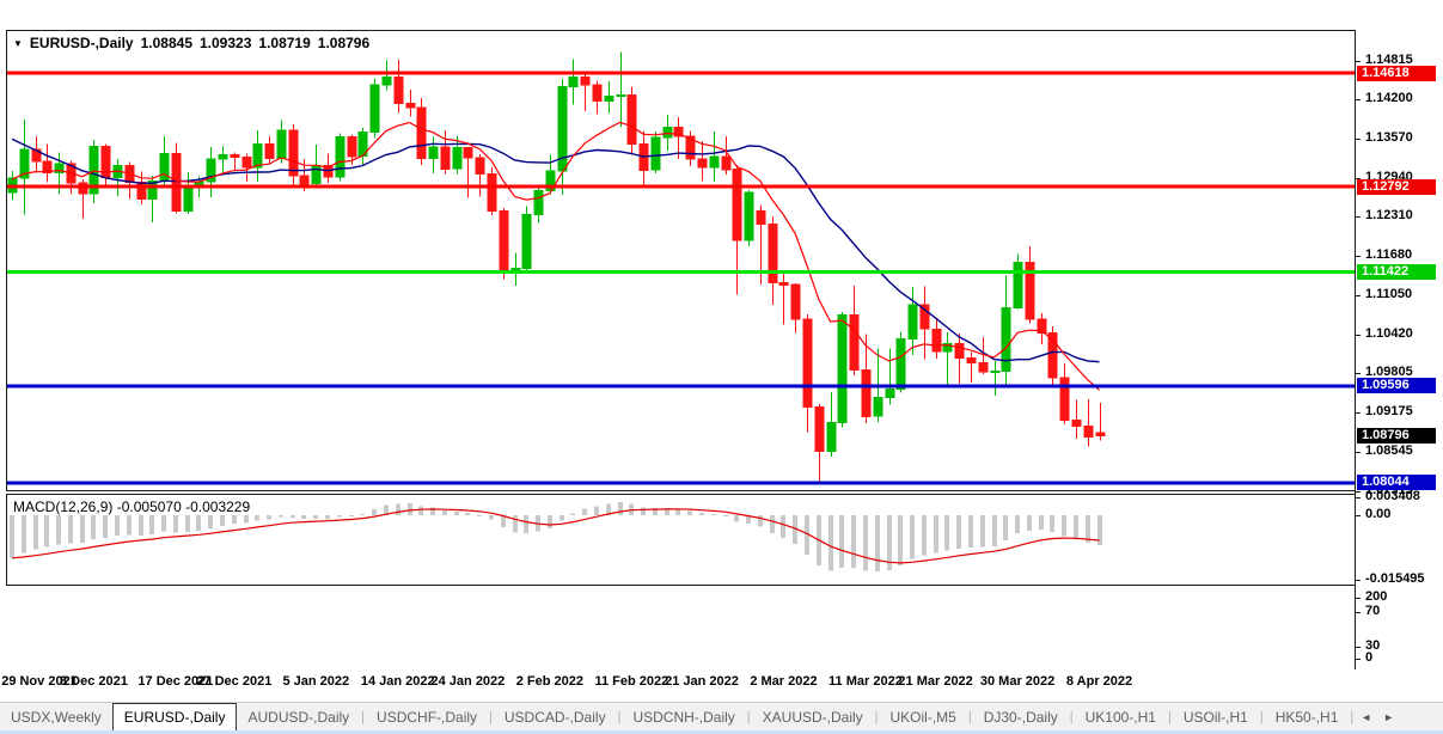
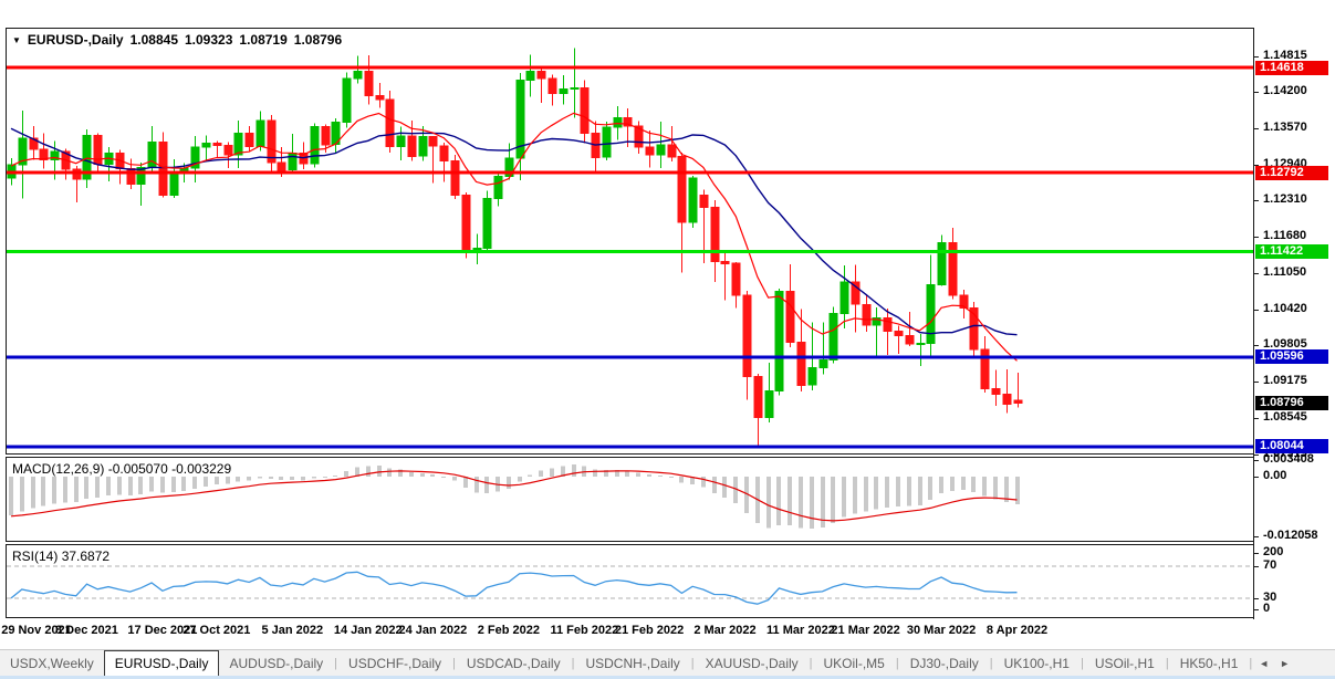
  ▼
  EURUSD-,Daily
  1.08845
  1.09323
  1.08719
  1.08796
  MACD(12,26,9) -0.005070 -0.003229
+ RSI(14) 37.6872
  1.14815
  1.14200
  1.13570
  1.12940
  1.12310
  1.11680
  1.11050
  1.10420
  1.09805
  1.09175
  1.08545
  0.003408
  0.00
- -0.015495
+ -0.012058
  200
  70
  30
  0
  1.14618
  1.12792
  1.11422
  1.09596
  1.08796
  1.08044
  29 Nov 2021
  8 Dec 2021
  17 Dec 2021
- 27 Dec 2021
+ 27 Oct 2021
  5 Jan 2022
  14 Jan 2022
  24 Jan 2022
  2 Feb 2022
  11 Feb 2022
- 21 Jan 2022
+ 21 Feb 2022
  2 Mar 2022
  11 Mar 2022
  21 Mar 2022
  30 Mar 2022
  8 Apr 2022
  USDX,Weekly
  EURUSD-,Daily
  AUDUSD-,Daily
  |
  USDCHF-,Daily
  |
  USDCAD-,Daily
  |
  USDCNH-,Daily
  |
  XAUUSD-,Daily
  |
  UKOil-,M5
  |
  DJ30-,Daily
  |
  UK100-,H1
  |
  USOil-,H1
  |
  HK50-,H1
  |
  ◄
  ►
